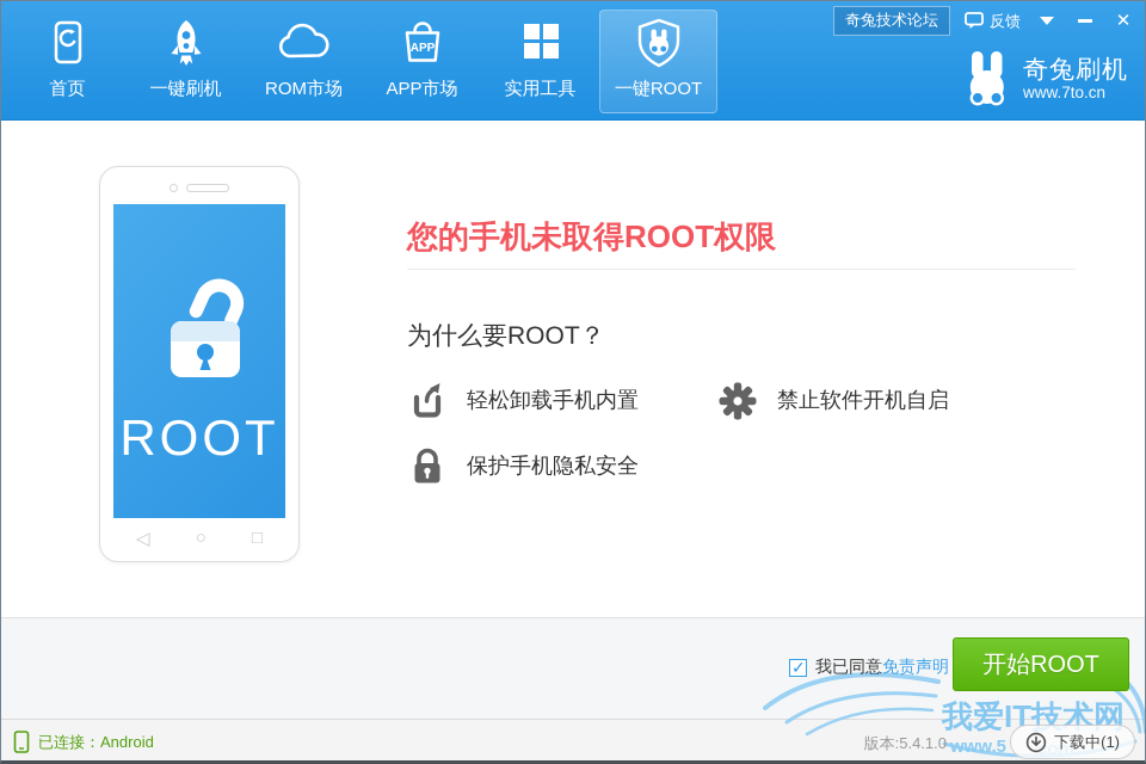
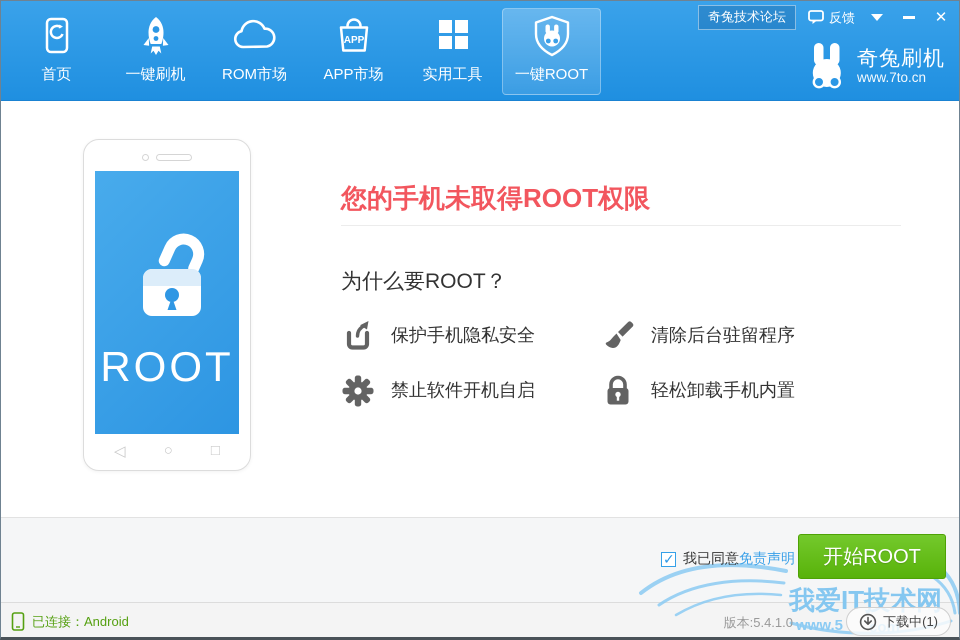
  首页
  一键刷机
  ROM市场
  APP
  APP市场
  实用工具
  一键ROOT
  奇兔技术论坛
  反馈
  ✕
  奇兔刷机
  www.7to.cn
  ROOT
  ◁
  ○
  □
  您的手机未取得ROOT权限
  为什么要ROOT？
- 轻松卸载手机内置
+ 保护手机隐私安全
+ 清除后台驻留程序
  禁止软件开机自启
- 保护手机隐私安全
+ 轻松卸载手机内置
  我爱IT技术网
  www.5
  我已同意
  免责声明
  开始ROOT
  已连接：Android
  版本:5.4.1.0
  下载中(1)
